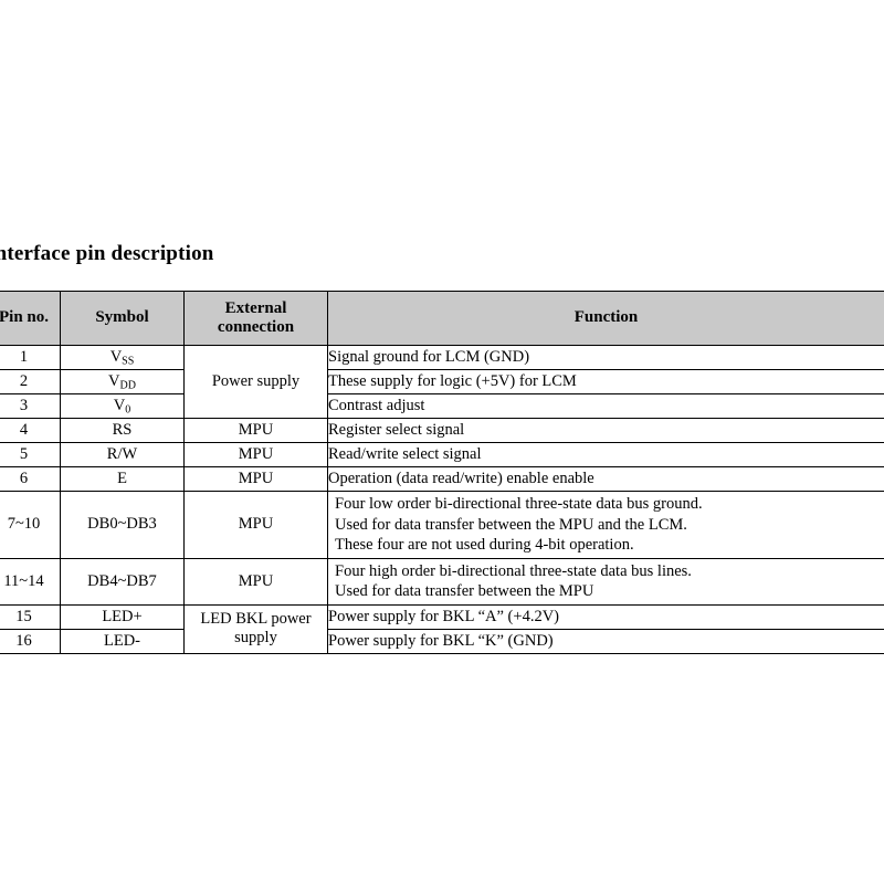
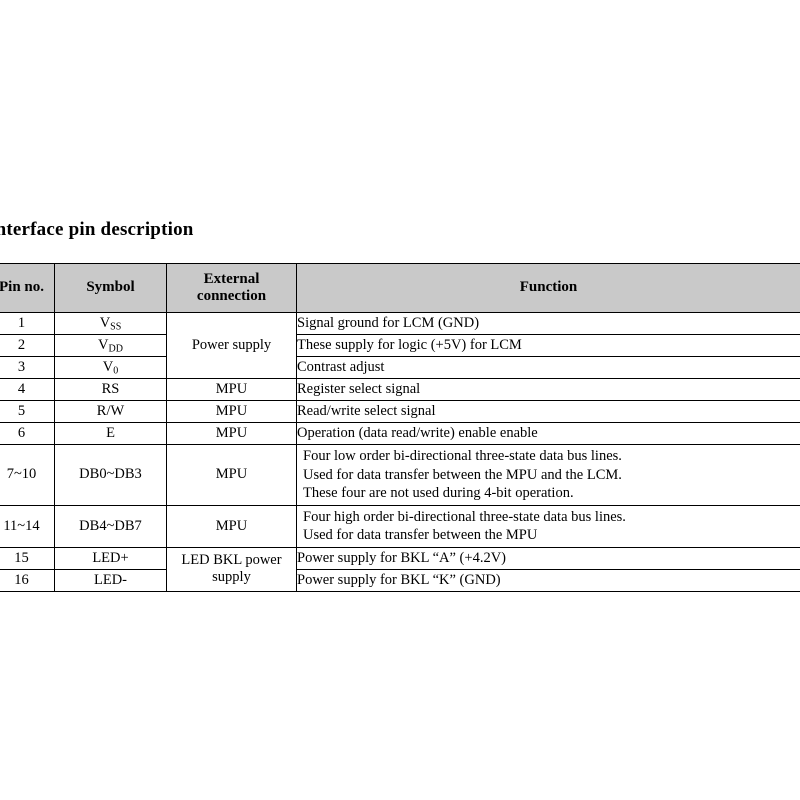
  nterface pin description
  Pin no.	Symbol	External connection	Function
  1	VSS	Power supply	Signal ground for LCM (GND)
  2	VDD	These supply for logic (+5V) for LCM
  3	V0	Contrast adjust
  4	RS	MPU	Register select signal
  5	R/W	MPU	Read/write select signal
  6	E	MPU	Operation (data read/write) enable enable
- 7~10	DB0~DB3	MPU	Four low order bi-directional three-state data bus ground. Used for data transfer between the MPU and the LCM. These four are not used during 4-bit operation.
+ 7~10	DB0~DB3	MPU	Four low order bi-directional three-state data bus lines. Used for data transfer between the MPU and the LCM. These four are not used during 4-bit operation.
  11~14	DB4~DB7	MPU	Four high order bi-directional three-state data bus lines. Used for data transfer between the MPU
  15	LED+	LED BKL power supply	Power supply for BKL “A” (+4.2V)
  16	LED-	Power supply for BKL “K” (GND)
